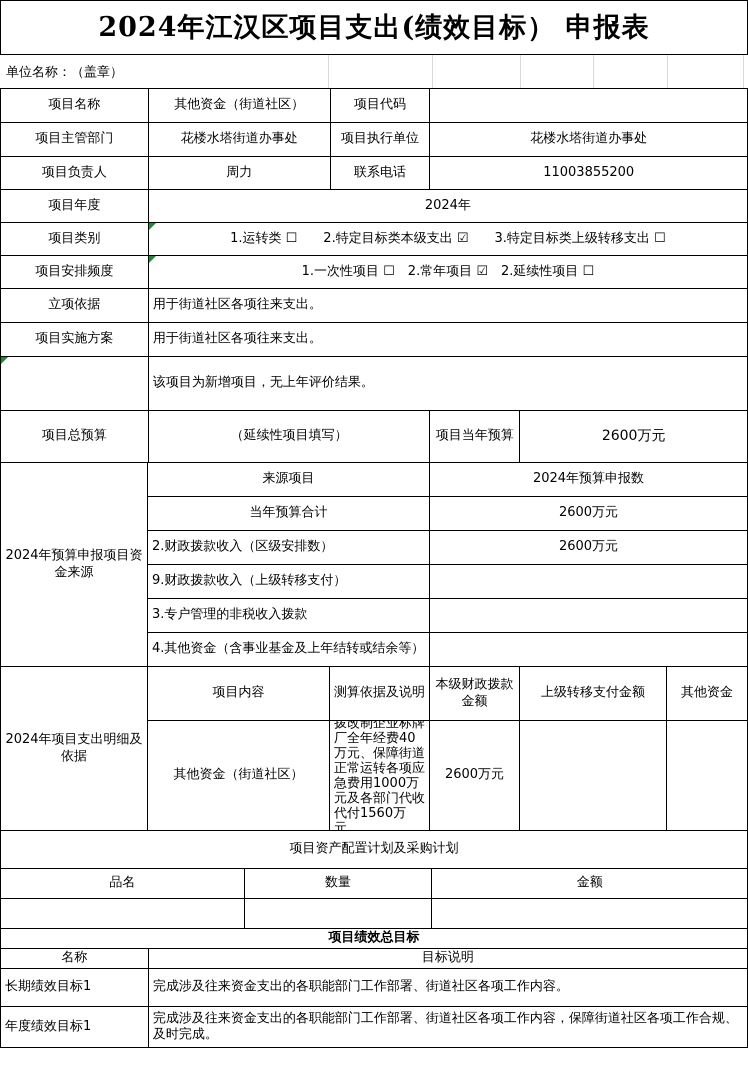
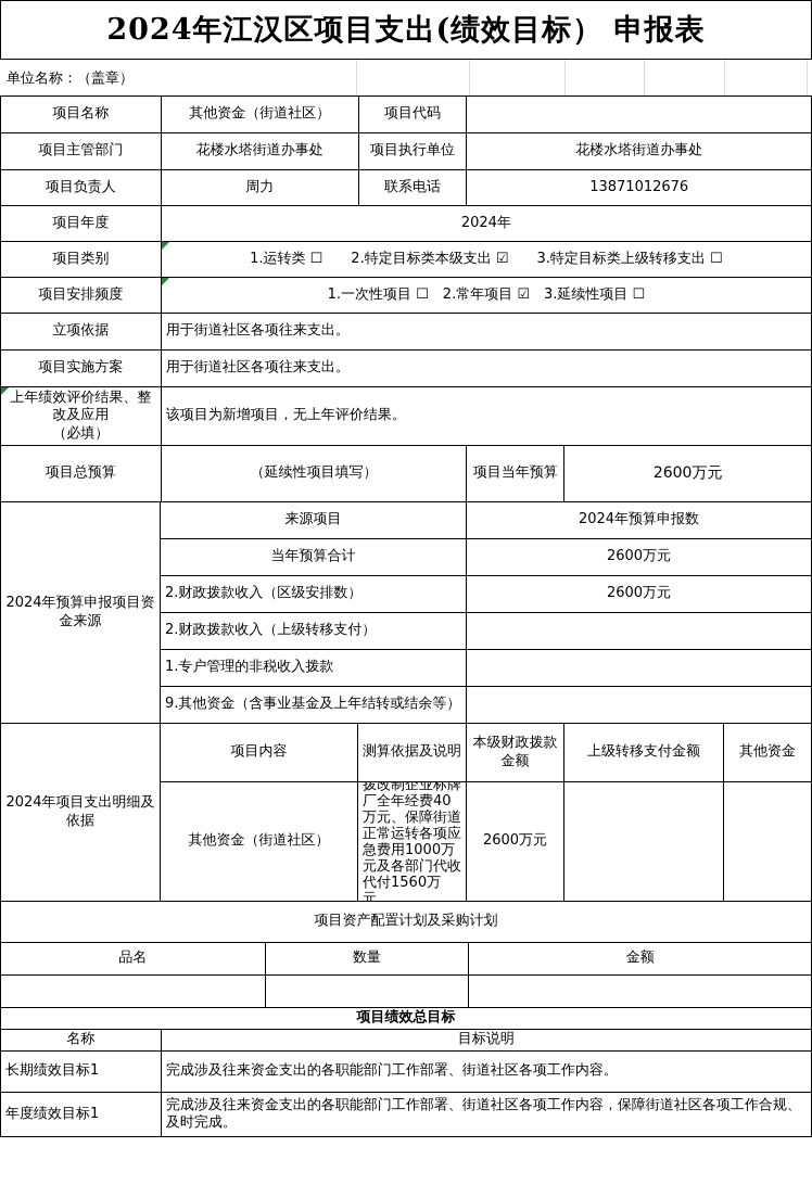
  2024年江汉区项目支出(绩效目标） 申报表
  单位名称：（盖章）
  项目名称
  其他资金（街道社区）
  项目代码
  项目主管部门
  花楼水塔街道办事处
  项目执行单位
  花楼水塔街道办事处
  项目负责人
  周力
  联系电话
- 11003855200
+ 13871012676
  项目年度
  2024年
  项目类别
  1.运转类 ☐ 2.特定目标类本级支出 ☑ 3.特定目标类上级转移支出 ☐
  项目安排频度
- 1.一次性项目 ☐ 2.常年项目 ☑ 2.延续性项目 ☐
+ 1.一次性项目 ☐ 2.常年项目 ☑ 3.延续性项目 ☐
  立项依据
  用于街道社区各项往来支出。
  项目实施方案
  用于街道社区各项往来支出。
+ 上年绩效评价结果、整改及应用
+ （必填）
  该项目为新增项目，无上年评价结果。
  项目总预算
  （延续性项目填写）
  项目当年预算
  2600万元
  2024年预算申报项目资金来源
  来源项目
  2024年预算申报数
  当年预算合计
  2600万元
  2.财政拨款收入（区级安排数）
  2600万元
- 9.财政拨款收入（上级转移支付）
+ 2.财政拨款收入（上级转移支付）
- 3.专户管理的非税收入拨款
+ 1.专户管理的非税收入拨款
- 4.其他资金（含事业基金及上年结转或结余等）
+ 9.其他资金（含事业基金及上年结转或结余等）
  2024年项目支出明细及依据
  项目内容
  测算依据及说明
  本级财政拨款金额
  上级转移支付金额
  其他资金
  其他资金（街道社区）
  拨改制企业标牌厂全年经费40万元、保障街道正常运转各项应急费用1000万元及各部门代收代付1560万元。
  2600万元
  项目资产配置计划及采购计划
  品名
  数量
  金额
  项目绩效总目标
  名称
  目标说明
  长期绩效目标1
  完成涉及往来资金支出的各职能部门工作部署、街道社区各项工作内容。
  年度绩效目标1
  完成涉及往来资金支出的各职能部门工作部署、街道社区各项工作内容，保障街道社区各项工作合规、及时完成。
